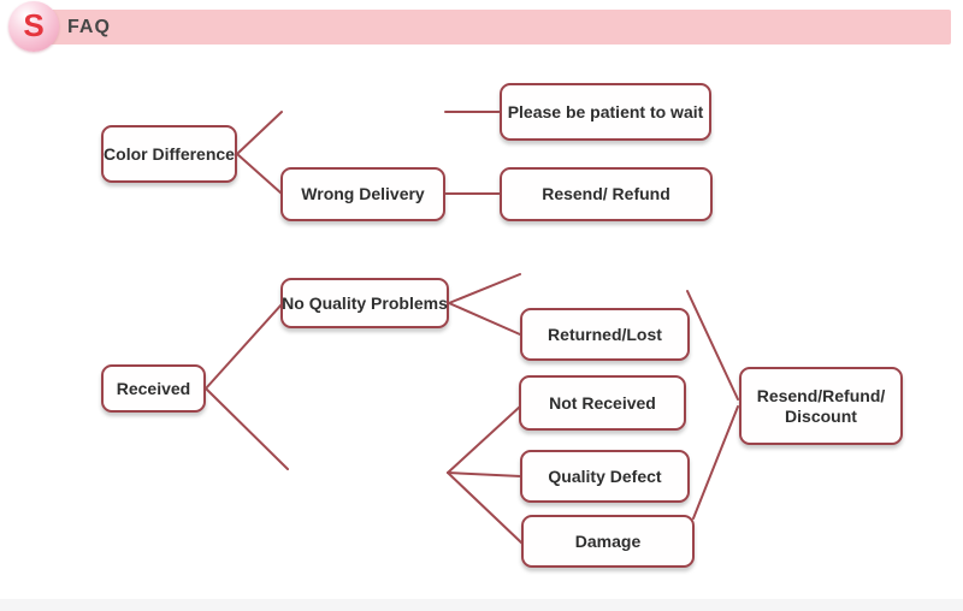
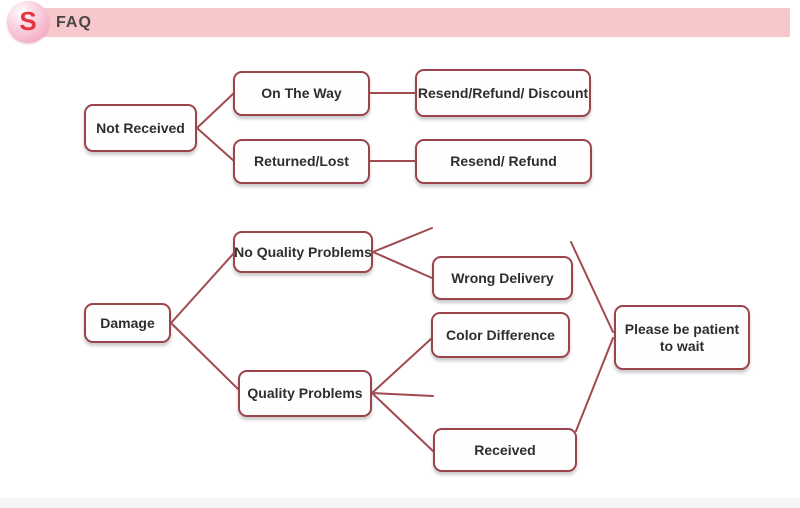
  S
  FAQ
- Color Difference
+ Not Received
+ On The Way
- Please be patient to wait
+ Resend/Refund/ Discount
- Wrong Delivery
+ Returned/Lost
  Resend/ Refund
- Received
+ Damage
  No Quality Problems
+ Quality Problems
- Returned/Lost
+ Wrong Delivery
- Not Received
+ Color Difference
- Quality Defect
- Damage
+ Received
- Resend/Refund/ Discount
+ Please be patient to wait
